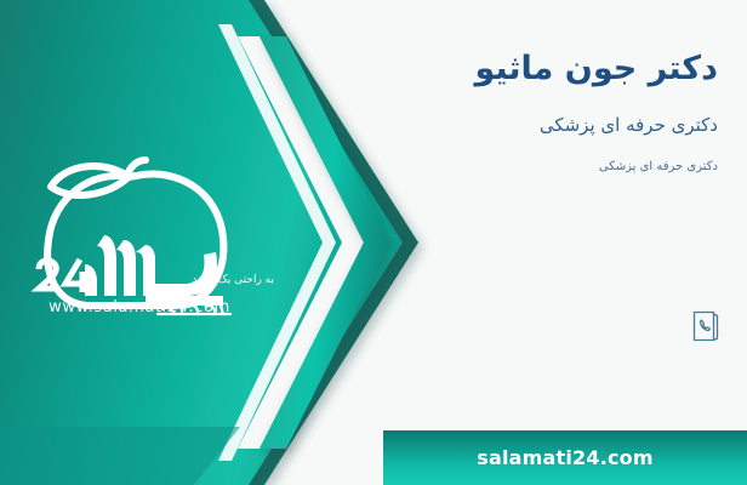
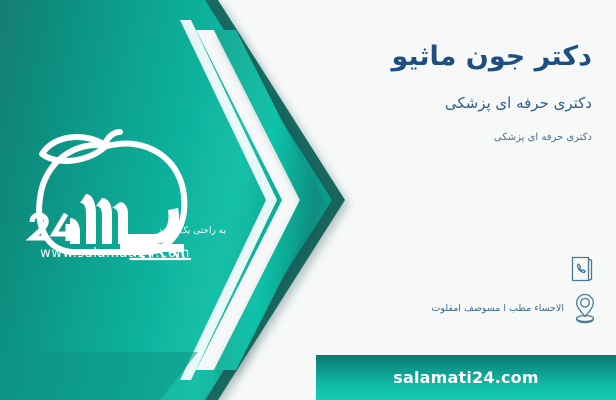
  به راحتی یکخند
  www.salamati24.com
  دکتر جون ماثیو
  دکتری حرفه ای پزشکی
  دکتری حرفه ای پزشکی
+ الاحساء مطب ا مسوصف امقلوت
  salamati24.com
